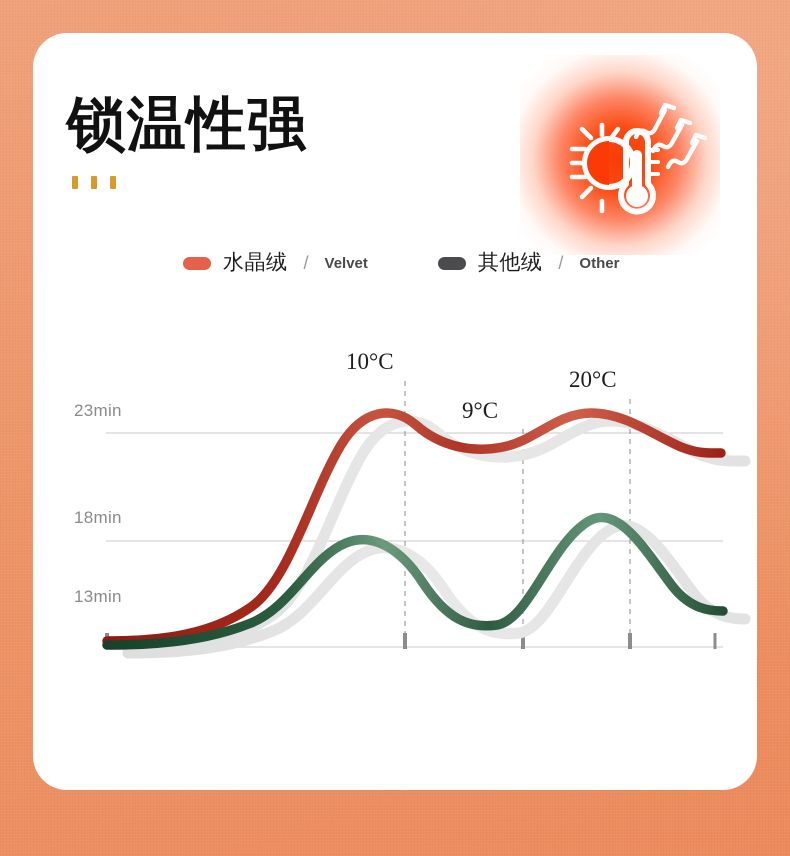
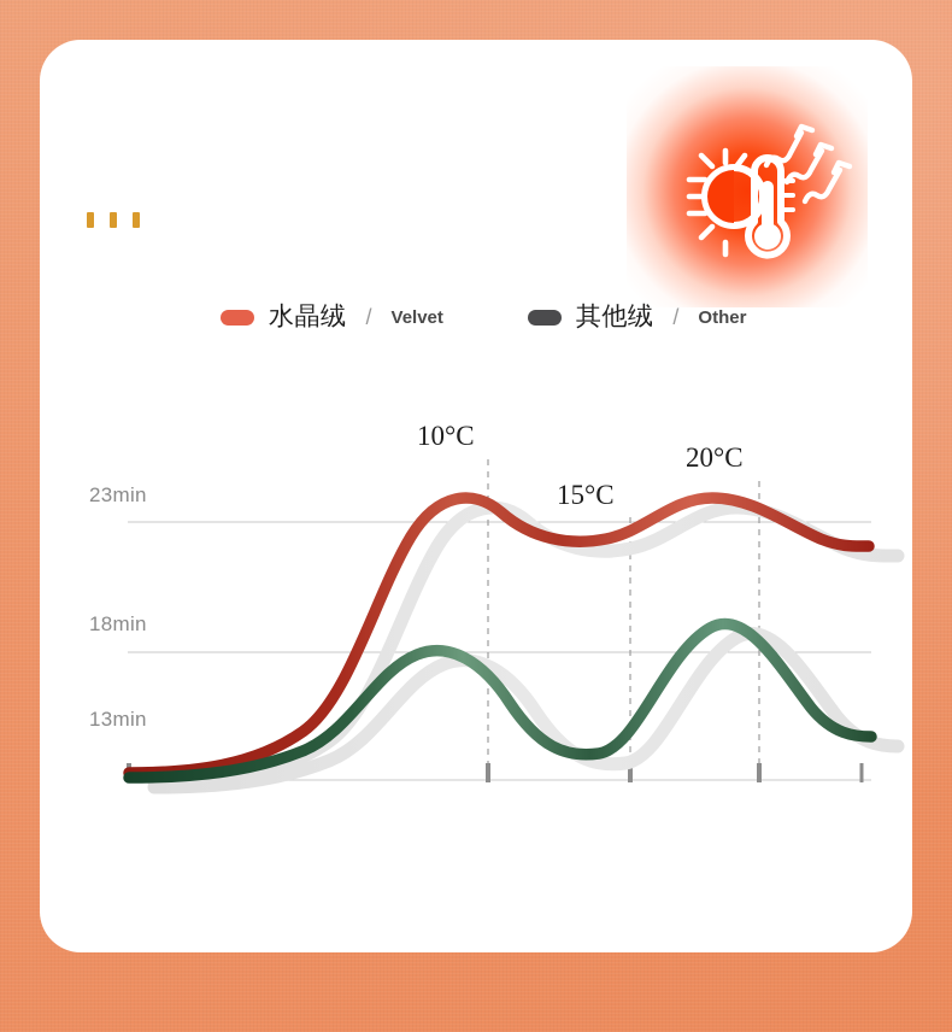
- 锁温性强
  水晶绒
  /
  Velvet
  其他绒
  /
  Other
  23min
  18min
  13min
  10°C
- 9°C
+ 15°C
  20°C
